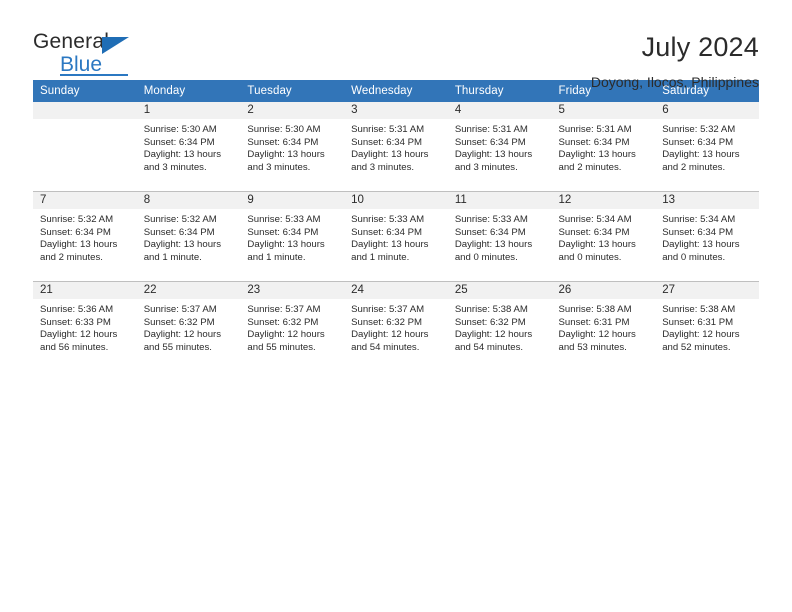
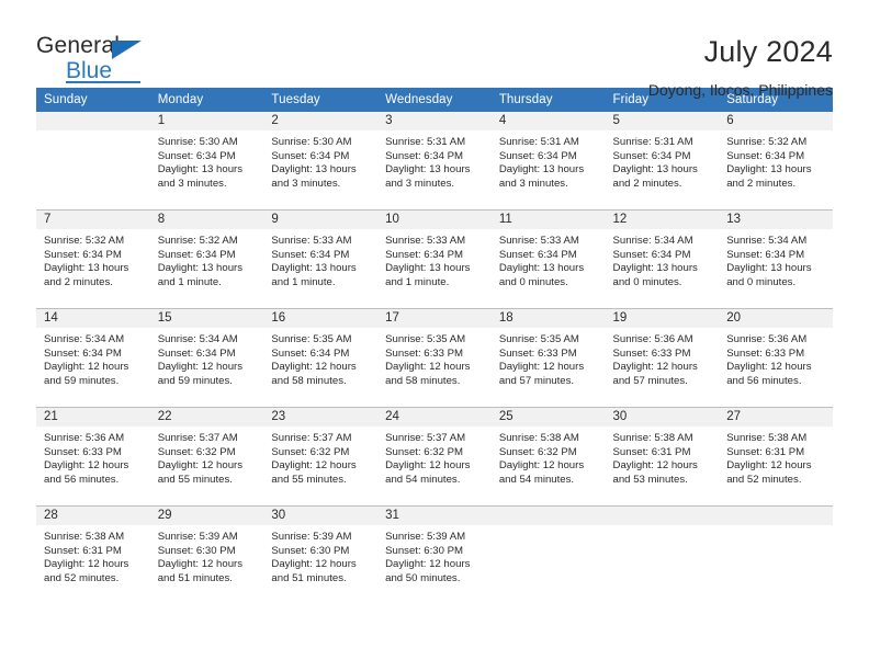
  General
  Blue
  July 2024
  Doyong, Ilocos, Philippines
  Sunday	Monday	Tuesday	Wednesday	Thursday	Friday	Saturday
  	1Sunrise: 5:30 AMSunset: 6:34 PMDaylight: 13 hoursand 3 minutes.	2Sunrise: 5:30 AMSunset: 6:34 PMDaylight: 13 hoursand 3 minutes.	3Sunrise: 5:31 AMSunset: 6:34 PMDaylight: 13 hoursand 3 minutes.	4Sunrise: 5:31 AMSunset: 6:34 PMDaylight: 13 hoursand 3 minutes.	5Sunrise: 5:31 AMSunset: 6:34 PMDaylight: 13 hoursand 2 minutes.	6Sunrise: 5:32 AMSunset: 6:34 PMDaylight: 13 hoursand 2 minutes.
  7Sunrise: 5:32 AMSunset: 6:34 PMDaylight: 13 hoursand 2 minutes.	8Sunrise: 5:32 AMSunset: 6:34 PMDaylight: 13 hoursand 1 minute.	9Sunrise: 5:33 AMSunset: 6:34 PMDaylight: 13 hoursand 1 minute.	10Sunrise: 5:33 AMSunset: 6:34 PMDaylight: 13 hoursand 1 minute.	11Sunrise: 5:33 AMSunset: 6:34 PMDaylight: 13 hoursand 0 minutes.	12Sunrise: 5:34 AMSunset: 6:34 PMDaylight: 13 hoursand 0 minutes.	13Sunrise: 5:34 AMSunset: 6:34 PMDaylight: 13 hoursand 0 minutes.
+ 14Sunrise: 5:34 AMSunset: 6:34 PMDaylight: 12 hoursand 59 minutes.	15Sunrise: 5:34 AMSunset: 6:34 PMDaylight: 12 hoursand 59 minutes.	16Sunrise: 5:35 AMSunset: 6:34 PMDaylight: 12 hoursand 58 minutes.	17Sunrise: 5:35 AMSunset: 6:33 PMDaylight: 12 hoursand 58 minutes.	18Sunrise: 5:35 AMSunset: 6:33 PMDaylight: 12 hoursand 57 minutes.	19Sunrise: 5:36 AMSunset: 6:33 PMDaylight: 12 hoursand 57 minutes.	20Sunrise: 5:36 AMSunset: 6:33 PMDaylight: 12 hoursand 56 minutes.
- 21Sunrise: 5:36 AMSunset: 6:33 PMDaylight: 12 hoursand 56 minutes.	22Sunrise: 5:37 AMSunset: 6:32 PMDaylight: 12 hoursand 55 minutes.	23Sunrise: 5:37 AMSunset: 6:32 PMDaylight: 12 hoursand 55 minutes.	24Sunrise: 5:37 AMSunset: 6:32 PMDaylight: 12 hoursand 54 minutes.	25Sunrise: 5:38 AMSunset: 6:32 PMDaylight: 12 hoursand 54 minutes.	26Sunrise: 5:38 AMSunset: 6:31 PMDaylight: 12 hoursand 53 minutes.	27Sunrise: 5:38 AMSunset: 6:31 PMDaylight: 12 hoursand 52 minutes.
+ 21Sunrise: 5:36 AMSunset: 6:33 PMDaylight: 12 hoursand 56 minutes.	22Sunrise: 5:37 AMSunset: 6:32 PMDaylight: 12 hoursand 55 minutes.	23Sunrise: 5:37 AMSunset: 6:32 PMDaylight: 12 hoursand 55 minutes.	24Sunrise: 5:37 AMSunset: 6:32 PMDaylight: 12 hoursand 54 minutes.	25Sunrise: 5:38 AMSunset: 6:32 PMDaylight: 12 hoursand 54 minutes.	30Sunrise: 5:38 AMSunset: 6:31 PMDaylight: 12 hoursand 53 minutes.	27Sunrise: 5:38 AMSunset: 6:31 PMDaylight: 12 hoursand 52 minutes.
+ 28Sunrise: 5:38 AMSunset: 6:31 PMDaylight: 12 hoursand 52 minutes.	29Sunrise: 5:39 AMSunset: 6:30 PMDaylight: 12 hoursand 51 minutes.	30Sunrise: 5:39 AMSunset: 6:30 PMDaylight: 12 hoursand 51 minutes.	31Sunrise: 5:39 AMSunset: 6:30 PMDaylight: 12 hoursand 50 minutes.
